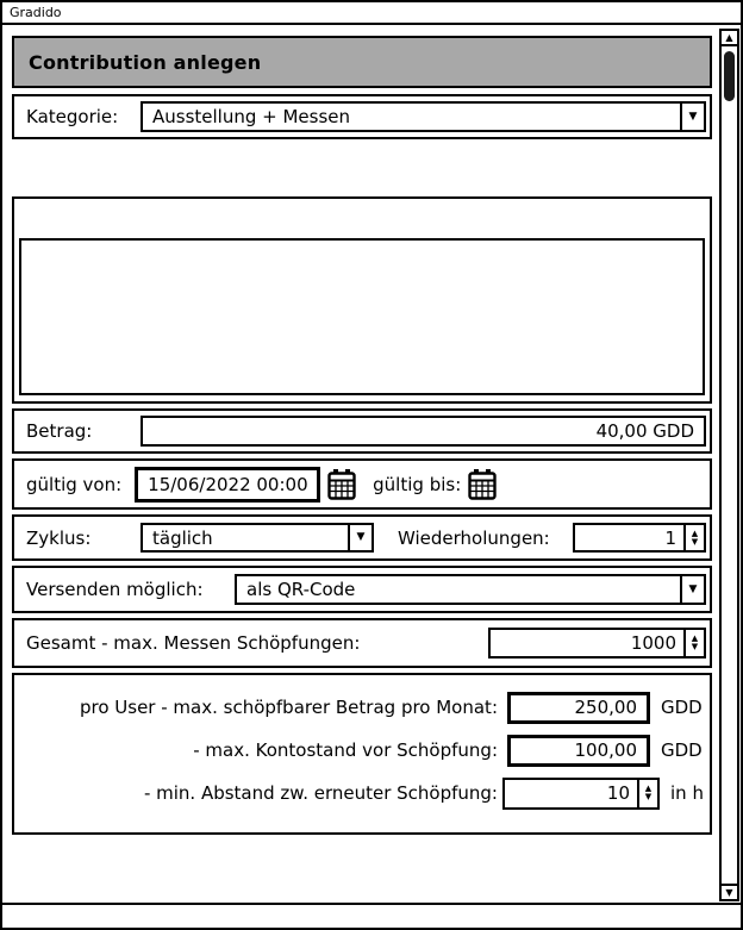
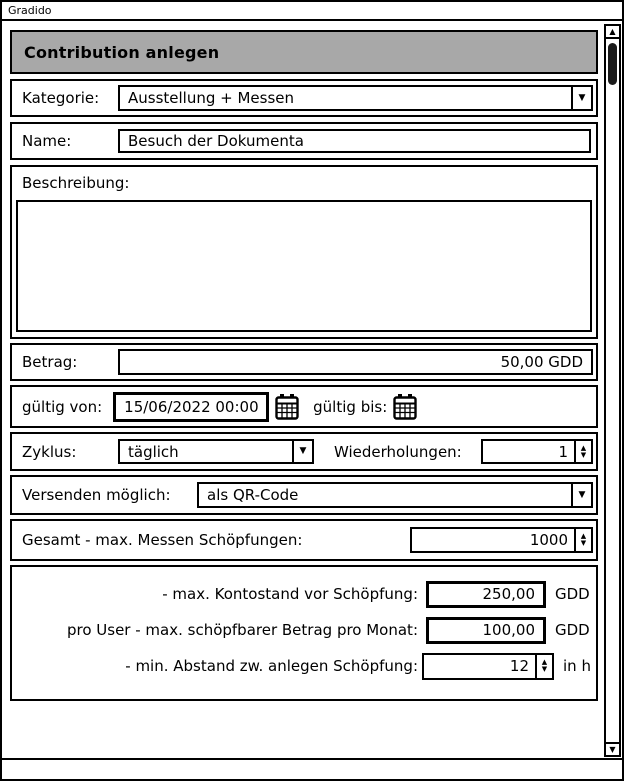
  Gradido
  Contribution anlegen
  Kategorie:
  Ausstellung + Messen
  ▼
+ Name:
+ Besuch der Dokumenta
+ Beschreibung:
  Betrag:
- 40,00 GDD
+ 50,00 GDD
  gültig von:
  15/06/2022 00:00
  gültig bis:
  Zyklus:
  täglich
  ▼
  Wiederholungen:
  1
  ▲
  ▼
  Versenden möglich:
  als QR-Code
  ▼
  Gesamt - max. Messen Schöpfungen:
  1000
  ▲
  ▼
- pro User - max. schöpfbarer Betrag pro Monat:
+ - max. Kontostand vor Schöpfung:
  250,00
  GDD
- - max. Kontostand vor Schöpfung:
+ pro User - max. schöpfbarer Betrag pro Monat:
  100,00
  GDD
- - min. Abstand zw. erneuter Schöpfung:
+ - min. Abstand zw. anlegen Schöpfung:
- 10
+ 12
  ▲
  ▼
  in h
  ▲
  ▼
